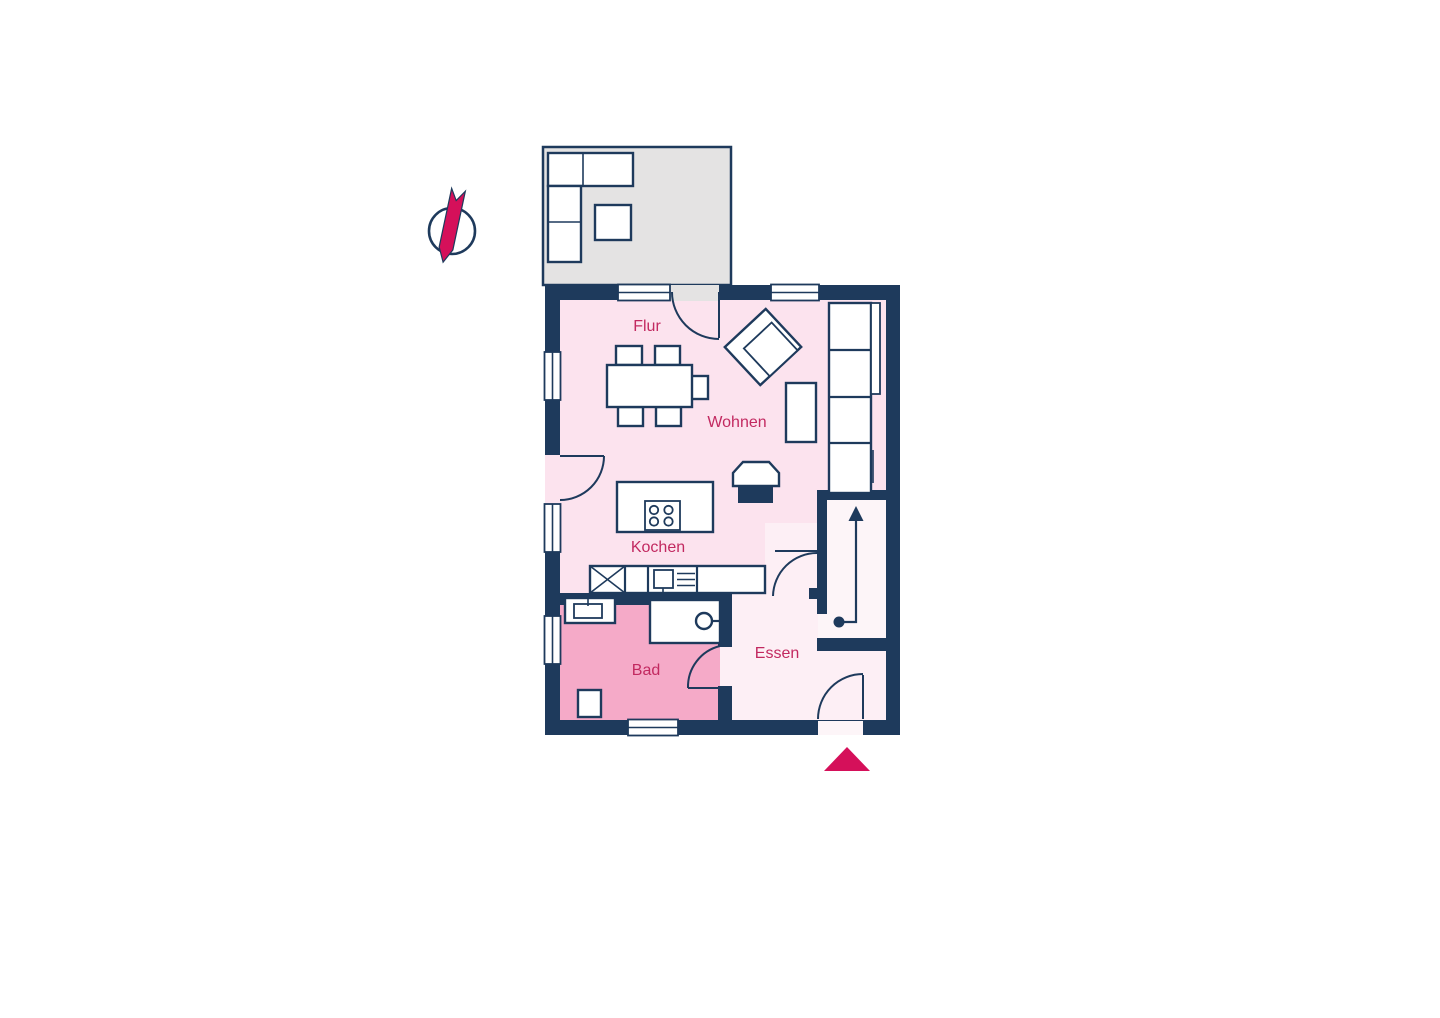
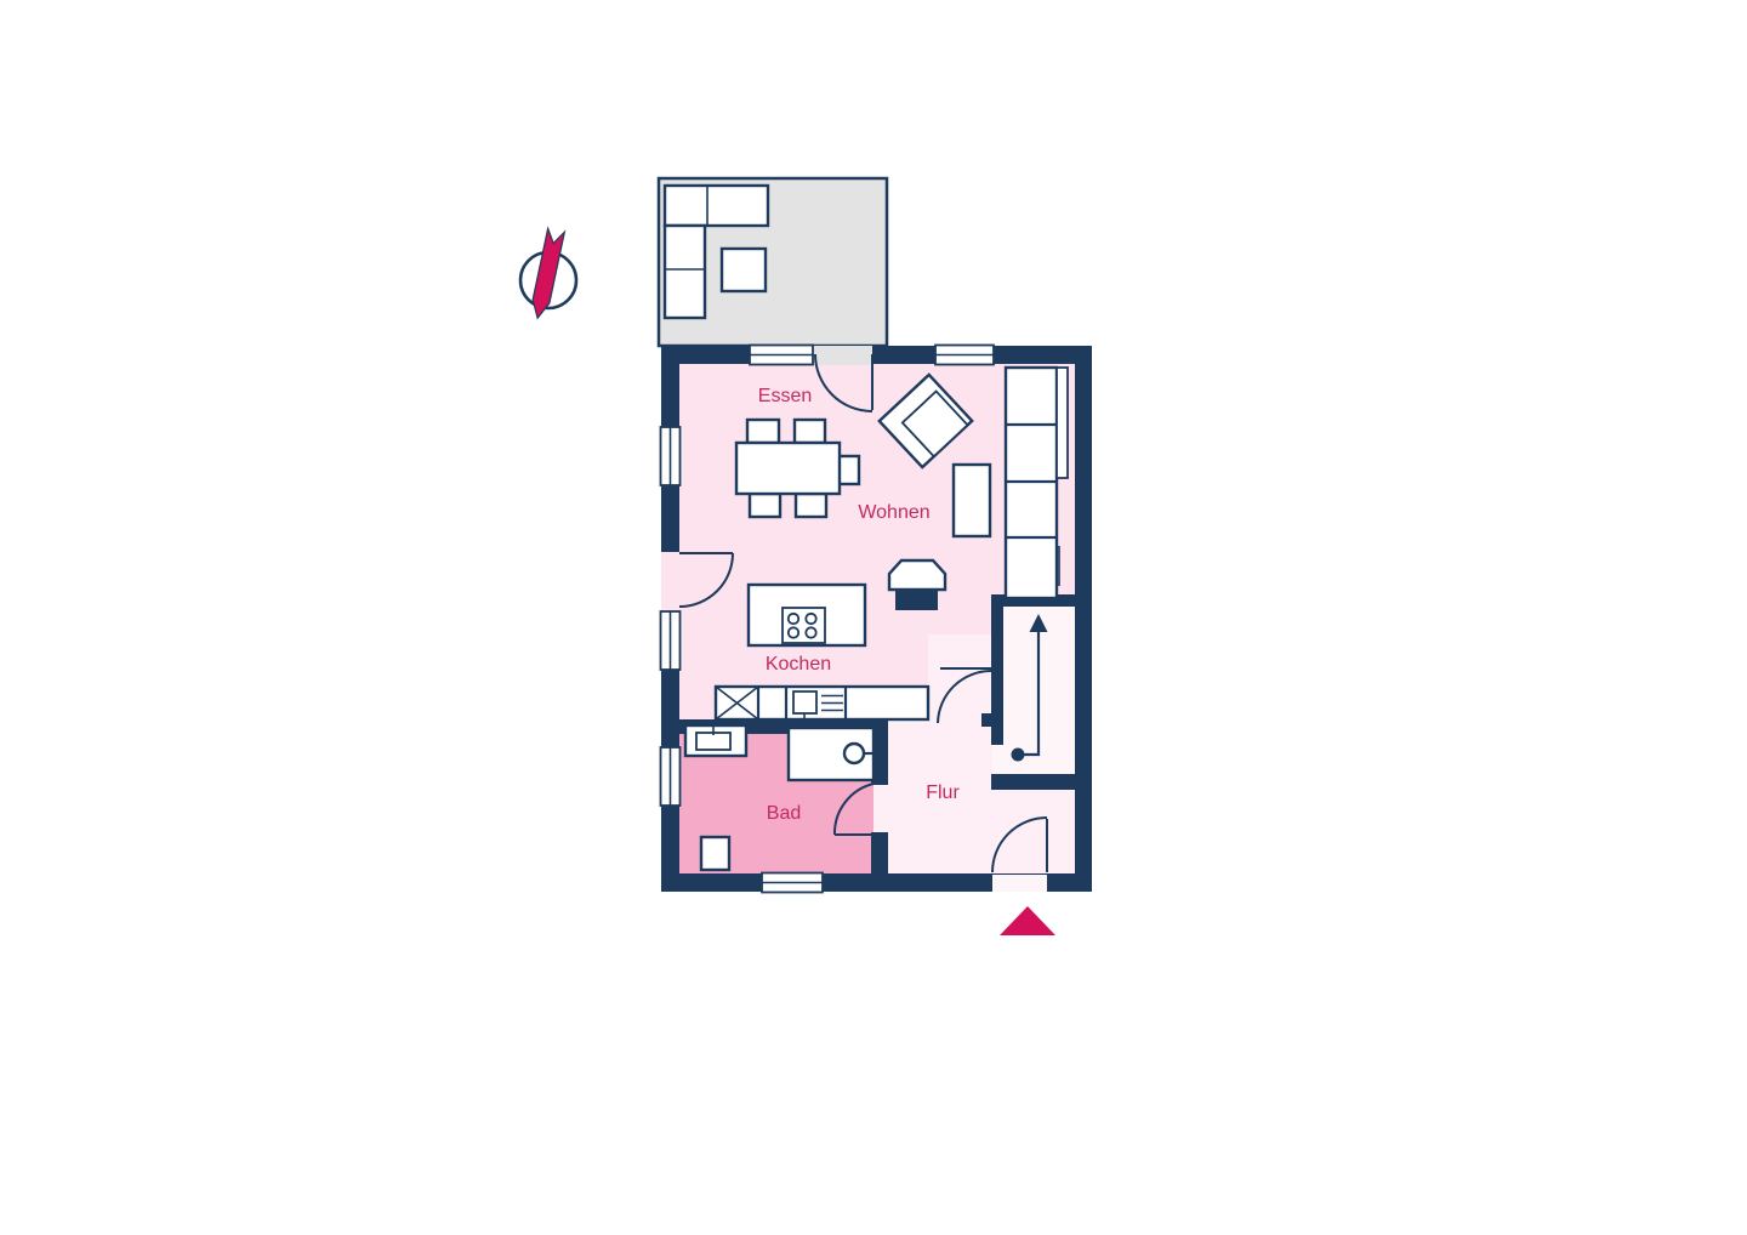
- Flur
+ Essen
  Wohnen
  Kochen
  Bad
- Essen
+ Flur
